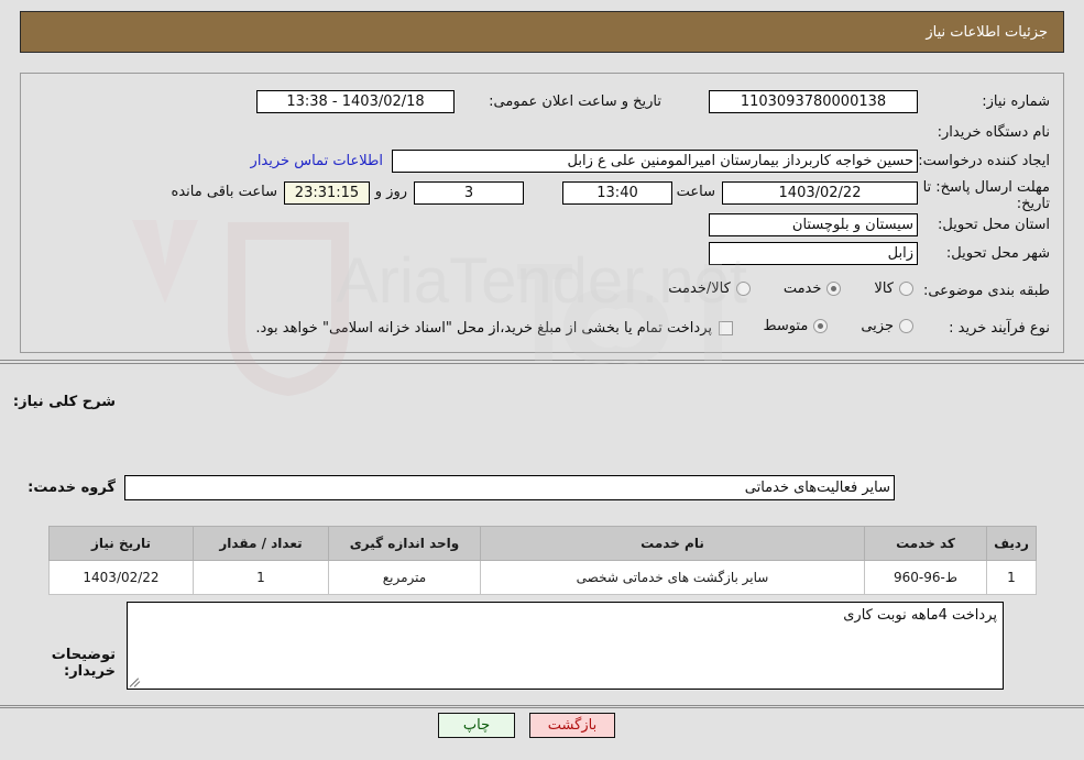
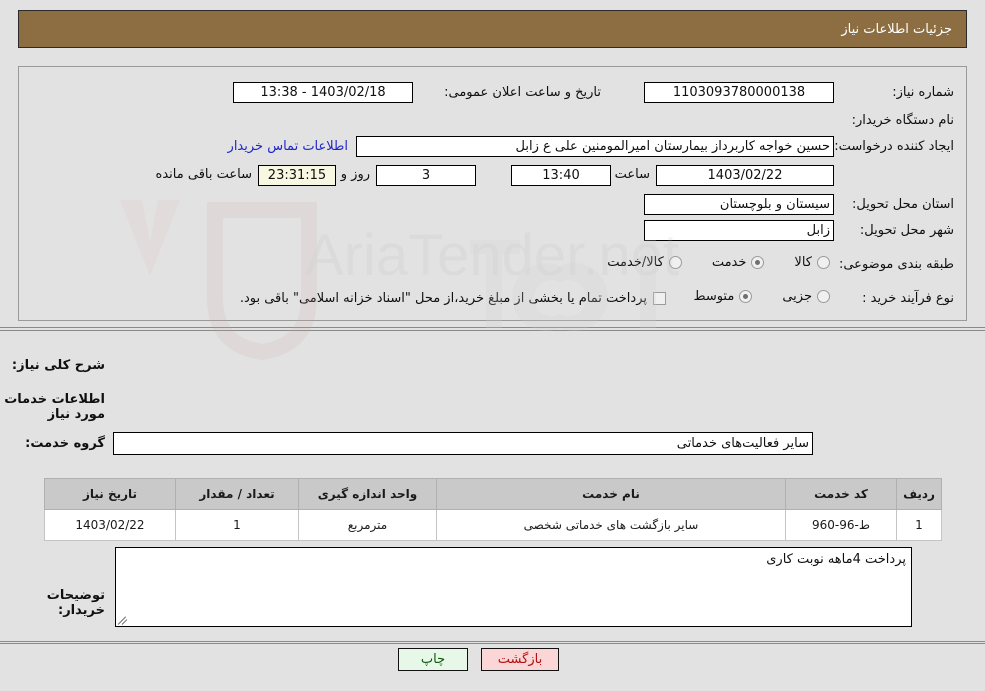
  AriaTender.net
  جزئیات اطلاعات نیاز
  شماره نیاز:
  1103093780000138
  تاریخ و ساعت اعلان عمومی:
  1403/02/18 - 13:38
  نام دستگاه خریدار:
  ایجاد کننده درخواست:
  حسین خواجه کاربرداز بیمارستان امیرالمومنین علی ع زابل
  اطلاعات تماس خریدار
- مهلت ارسال پاسخ: تا تاریخ:
  1403/02/22
  ساعت
  13:40
  3
  روز و
  23:31:15
  ساعت باقی مانده
  استان محل تحویل:
  سیستان و بلوچستان
  شهر محل تحویل:
  زابل
  طبقه بندی موضوعی:
  کالا
  خدمت
  کالا/خدمت
  نوع فرآیند خرید :
  جزیی
  متوسط
- پرداخت تمام یا بخشی از مبلغ خرید،از محل "اسناد خزانه اسلامی" خواهد بود.
+ پرداخت تمام یا بخشی از مبلغ خرید،از محل "اسناد خزانه اسلامی" باقی بود.
  شرح کلی نیاز:
+ اطلاعات خدمات مورد نیاز
  گروه خدمت:
  سایر فعالیت‌های خدماتی
  ردیف	کد خدمت	نام خدمت	واحد اندازه گیری	تعداد / مقدار	تاریخ نیاز
  1	ط-96-960	سایر بازگشت های خدماتی شخصی	مترمربع	1	1403/02/22
  توضیحات خریدار:
  پرداخت 4ماهه نوبت کاری
  چاپ
  بازگشت
